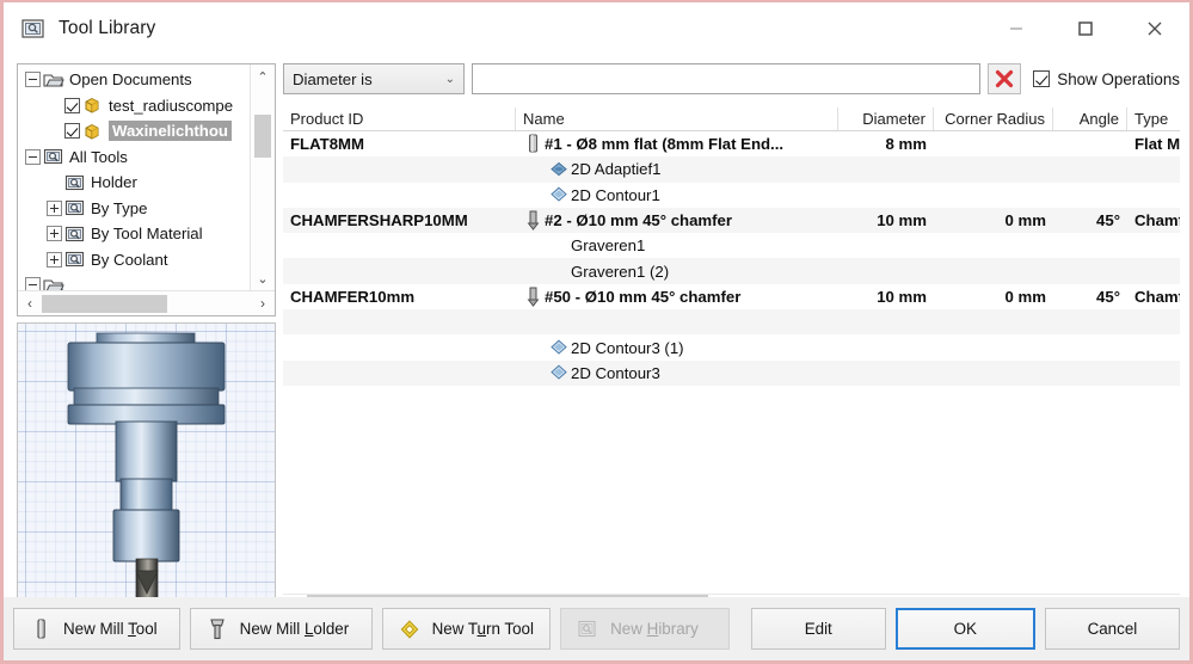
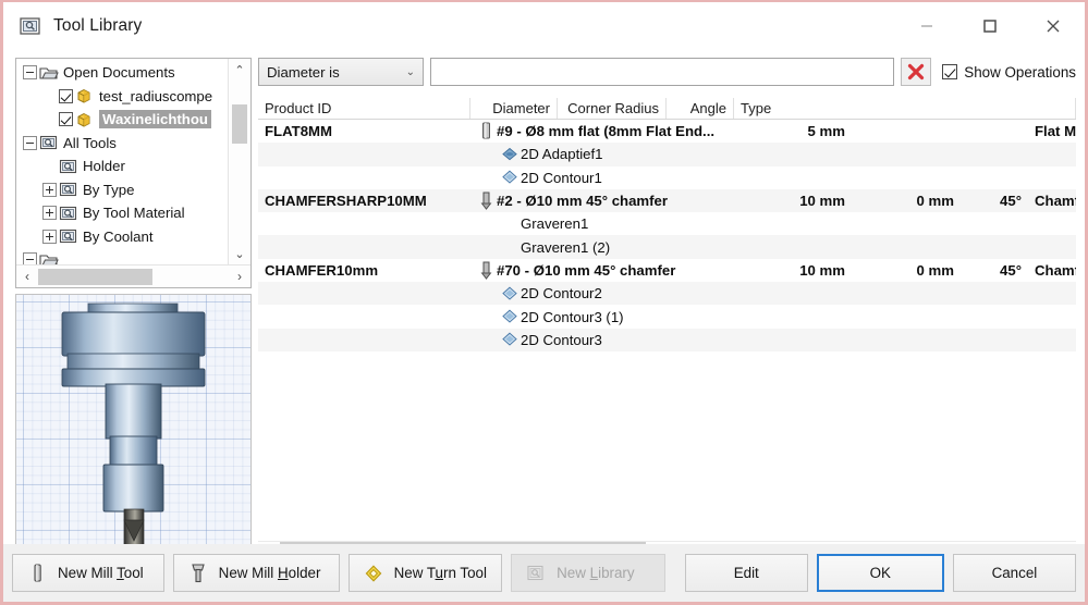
  Tool Library
  Open Documents
  test_radiuscompe
  Waxinelichthou
  All Tools
  Holder
  By Type
  By Tool Material
  By Coolant
  ⌃
  ⌄
  ‹
  ›
  Diameter is
  ⌄
  Show Operations
  Product ID
- Name
  Diameter
  Corner Radius
  Angle
  Type
  FLAT8MM
- #1 - Ø8 mm flat (8mm Flat End...
+ #9 - Ø8 mm flat (8mm Flat End...
- 8 mm
+ 5 mm
  Flat M
  2D Adaptief1
  2D Contour1
  CHAMFERSHARP10MM
  #2 - Ø10 mm 45° chamfer
  10 mm
  0 mm
  45°
  Cham
  Graveren1
  Graveren1 (2)
  CHAMFER10mm
- #50 - Ø10 mm 45° chamfer
+ #70 - Ø10 mm 45° chamfer
  10 mm
  0 mm
  45°
  Cham
+ 2D Contour2
  2D Contour3 (1)
  2D Contour3
  New Mill Tool
- New Mill Lolder
+ New Mill Holder
  New Turn Tool
- New Hibrary
+ New Library
  Edit
  OK
  Cancel
